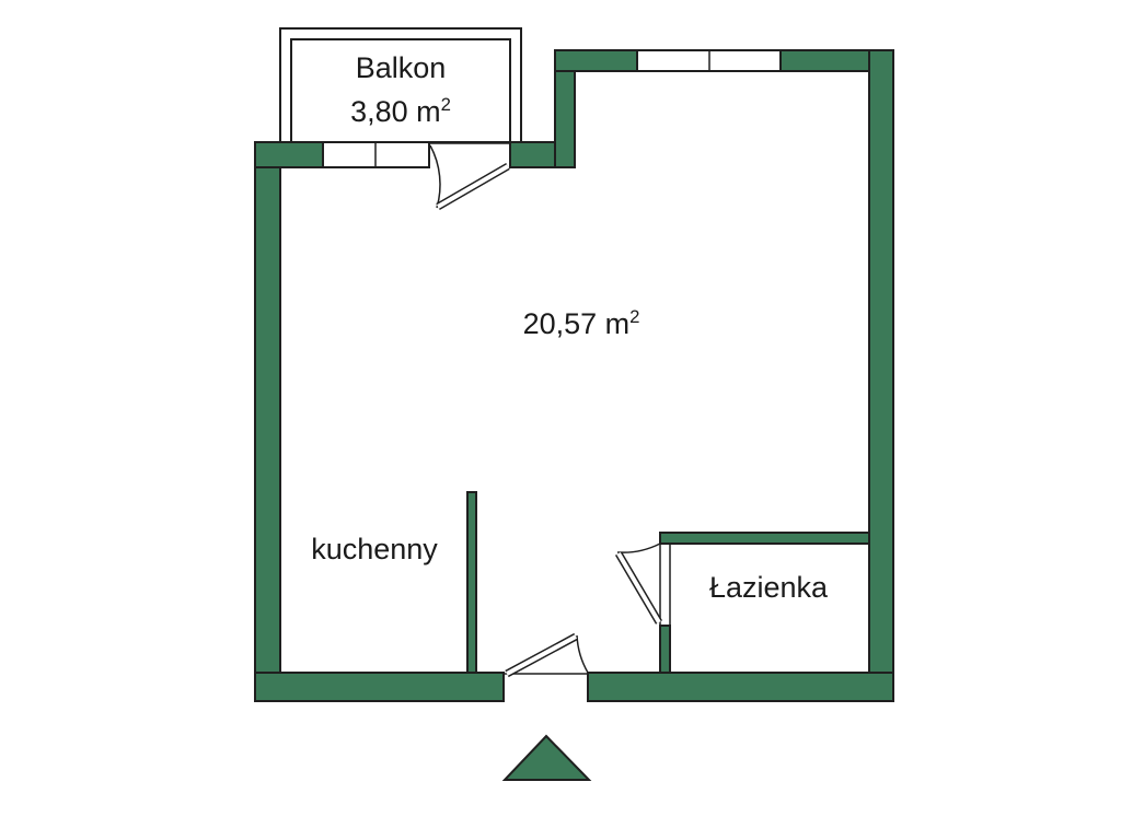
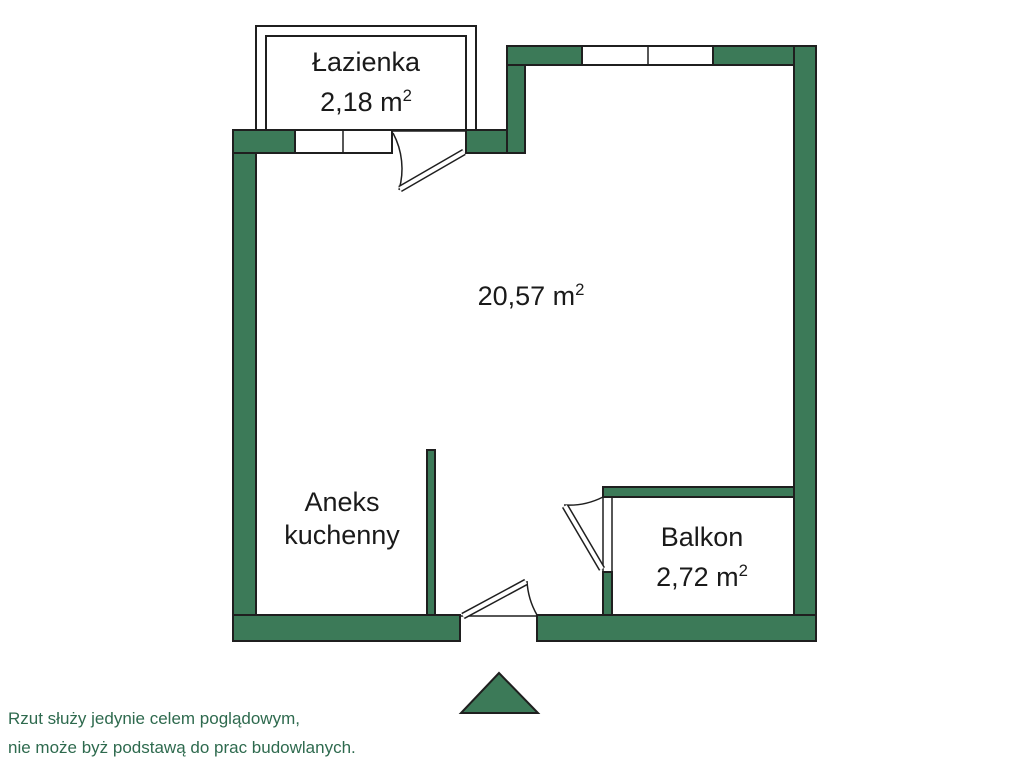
- Balkon
+ Łazienka
- 3,80 m2
+ 2,18 m2
  20,57 m2
+ Aneks
  kuchenny
- Łazienka
+ Balkon
+ 2,72 m2
+ Rzut służy jedynie celem poglądowym,
+ nie może byż podstawą do prac budowlanych.
